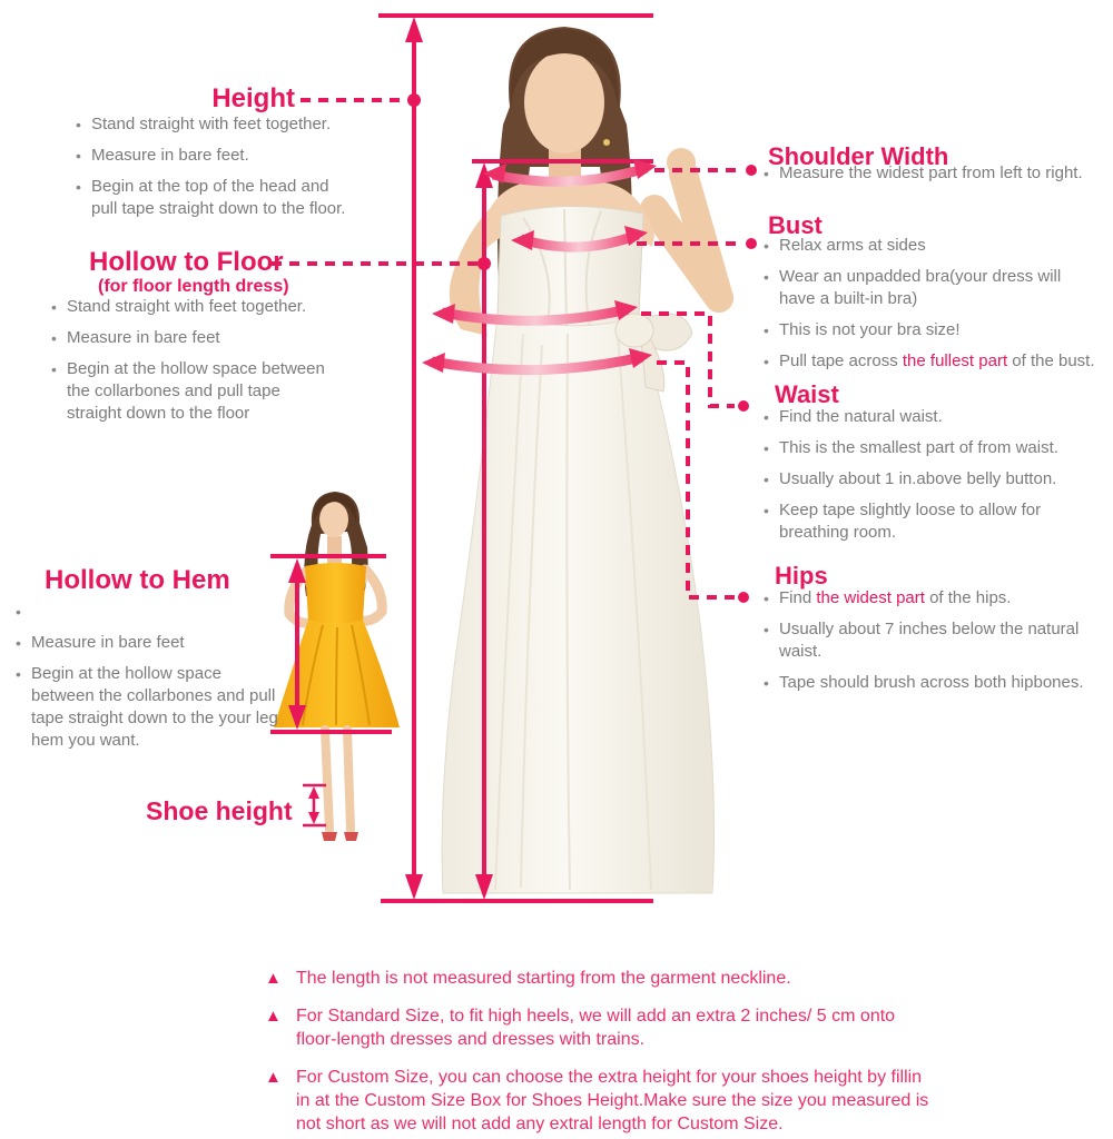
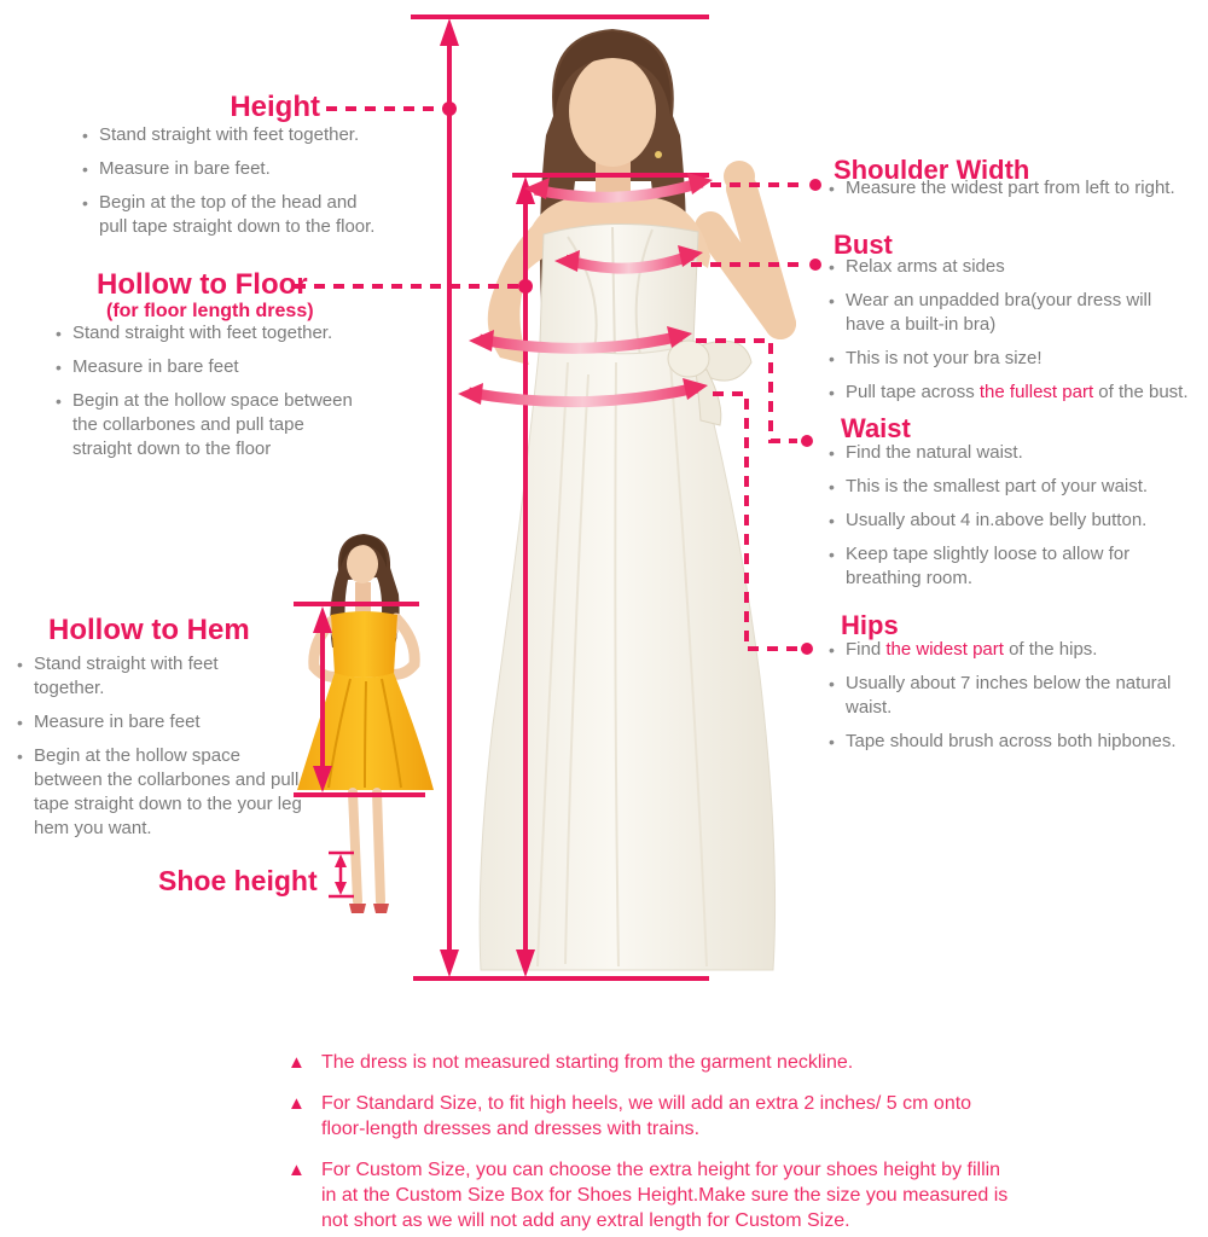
  Height
  •
  Stand straight with feet together.
  •
  Measure in bare feet.
  •
  Begin at the top of the head and
  pull tape straight down to the floor.
  Hollow to Floor
  (for floor length dress)
  •
  Stand straight with feet together.
  •
  Measure in bare feet
  •
  Begin at the hollow space between
  the collarbones and pull tape
  straight down to the floor
  Hollow to Hem
  •
+ Stand straight with feet
+ together.
  •
  Measure in bare feet
  •
  Begin at the hollow space
  between the collarbones and pull
  tape straight down to the your leg
  hem you want.
  Shoe height
  Shoulder Width
  •
  Measure the widest part from left to right.
  Bust
  •
  Relax arms at sides
  •
  Wear an unpadded bra(your dress will
  have a built-in bra)
  •
  This is not your bra size!
  •
  Pull tape across the fullest part of the bust.
  Waist
  •
  Find the natural waist.
  •
- This is the smallest part of from waist.
+ This is the smallest part of your waist.
  •
- Usually about 1 in.above belly button.
+ Usually about 4 in.above belly button.
  •
  Keep tape slightly loose to allow for
  breathing room.
  Hips
  •
  Find the widest part of the hips.
  •
  Usually about 7 inches below the natural
  waist.
  •
  Tape should brush across both hipbones.
  ▲
- The length is not measured starting from the garment neckline.
+ The dress is not measured starting from the garment neckline.
  ▲
  For Standard Size, to fit high heels, we will add an extra 2 inches/ 5 cm onto
  floor-length dresses and dresses with trains.
  ▲
  For Custom Size, you can choose the extra height for your shoes height by fillin
  in at the Custom Size Box for Shoes Height.Make sure the size you measured is
  not short as we will not add any extral length for Custom Size.
